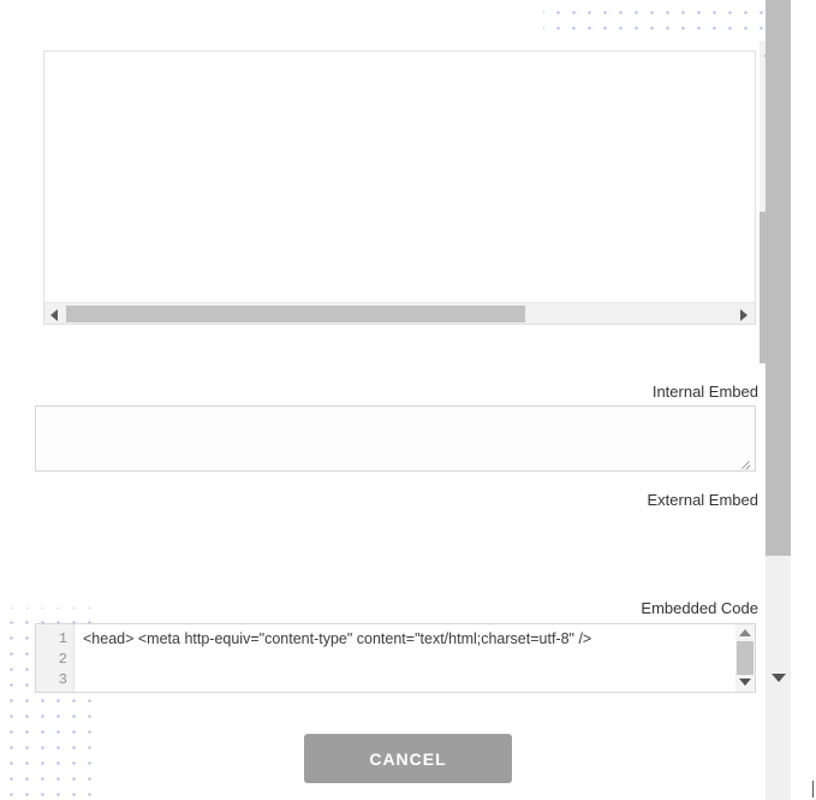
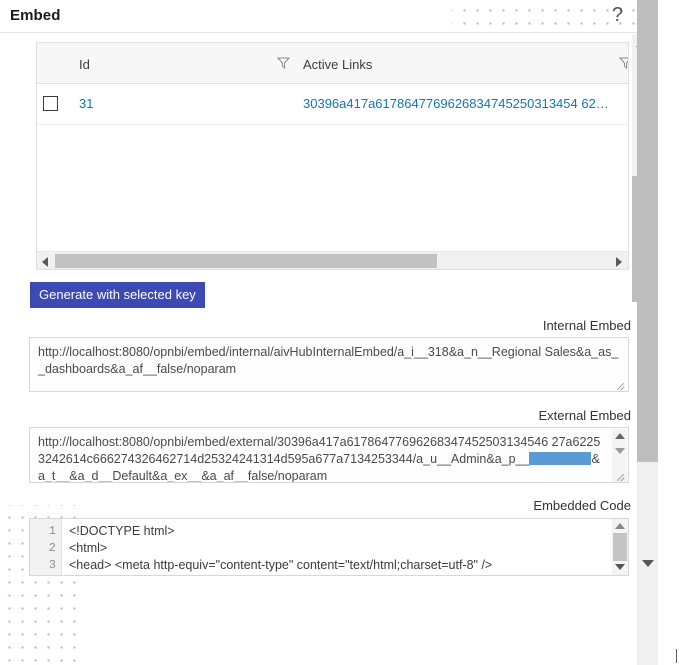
+ Embed
+ ?
+ Id
+ Active Links
+ 31
+ 30396a417a6178647769626834745250313454 62…
+ Generate with selected key
  Internal Embed
+ http://localhost:8080/opnbi/embed/internal/aivHubInternalEmbed/a_i__318&a_n__Regional Sales&a_as__dashboards&a_af__false/noparam
  External Embed
+ http://localhost:8080/opnbi/embed/external/30396a417a61786477696268347452503134546 27a62253242614c666274326462714d25324241314d595a677a7134253344/a_u__Admin&a_p__ &a_t__&a_d__Default&a_ex__&a_af__false/noparam
  Embedded Code
  1
  2
  3
+ <!DOCTYPE html>
+ <html>
  <head> <meta http-equiv="content-type" content="text/html;charset=utf-8" />
- CANCEL
